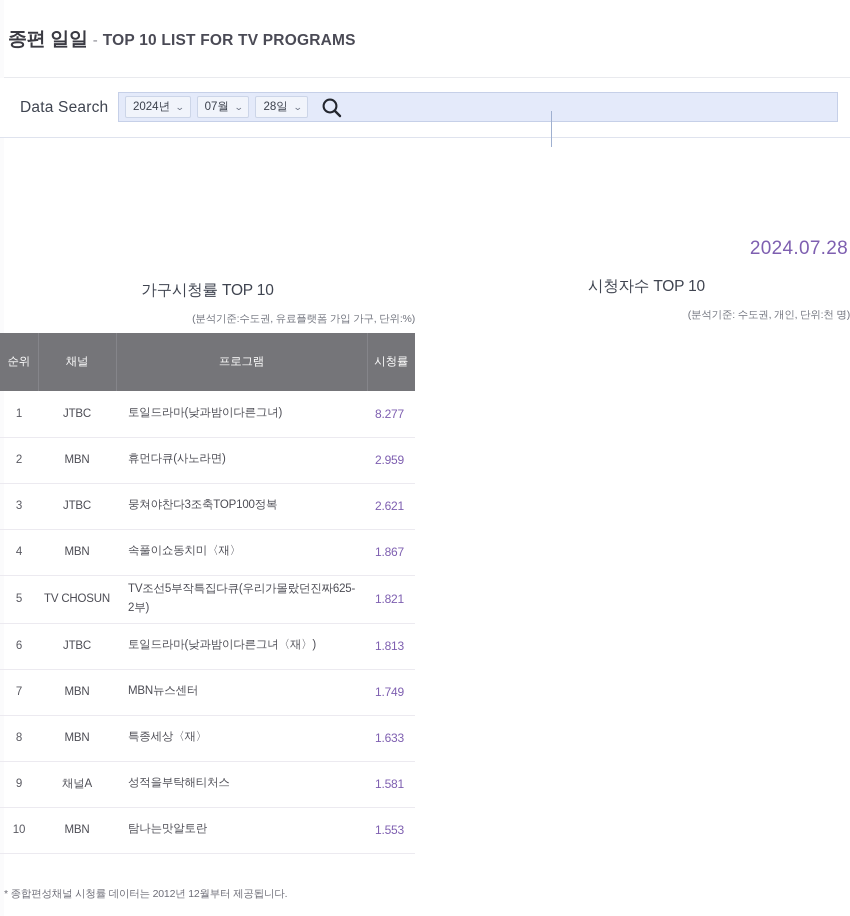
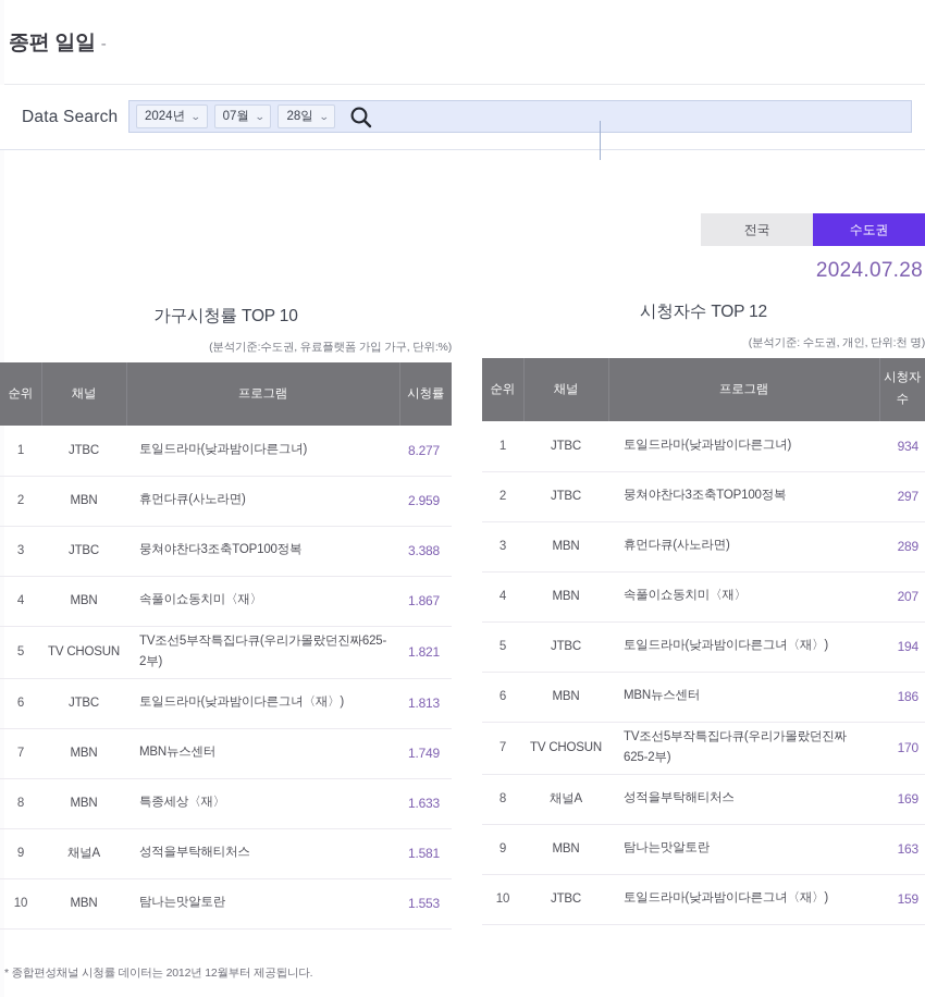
  종편 일일
  -
- TOP 10 LIST FOR TV PROGRAMS
  Data Search
  2024년
  ⌄
  07월
  ⌄
  28일
  ⌄
+ 전국
+ 수도권
  2024.07.28
  가구시청률 TOP 10
  (분석기준:수도권, 유료플랫폼 가입 가구, 단위:%)
  순위	채널	프로그램	시청률
  1	JTBC	토일드라마(낮과밤이다른그녀)	8.277
  2	MBN	휴먼다큐(사노라면)	2.959
- 3	JTBC	뭉쳐야찬다3조축TOP100정복	2.621
+ 3	JTBC	뭉쳐야찬다3조축TOP100정복	3.388
  4	MBN	속풀이쇼동치미〈재〉	1.867
  5	TV CHOSUN	TV조선5부작특집다큐(우리가몰랐던진짜625-2부)	1.821
  6	JTBC	토일드라마(낮과밤이다른그녀〈재〉)	1.813
  7	MBN	MBN뉴스센터	1.749
  8	MBN	특종세상〈재〉	1.633
  9	채널A	성적을부탁해티처스	1.581
  10	MBN	탐나는맛알토란	1.553
- 시청자수 TOP 10
+ 시청자수 TOP 12
  (분석기준: 수도권, 개인, 단위:천 명)
+ 순위	채널	프로그램	시청자 수
+ 1	JTBC	토일드라마(낮과밤이다른그녀)	934
+ 2	JTBC	뭉쳐야찬다3조축TOP100정복	297
+ 3	MBN	휴먼다큐(사노라면)	289
+ 4	MBN	속풀이쇼동치미〈재〉	207
+ 5	JTBC	토일드라마(낮과밤이다른그녀〈재〉)	194
+ 6	MBN	MBN뉴스센터	186
+ 7	TV CHOSUN	TV조선5부작특집다큐(우리가몰랐던진짜625-2부)	170
+ 8	채널A	성적을부탁해티처스	169
+ 9	MBN	탐나는맛알토란	163
+ 10	JTBC	토일드라마(낮과밤이다른그녀〈재〉)	159
  * 종합편성채널 시청률 데이터는 2012년 12월부터 제공됩니다.
